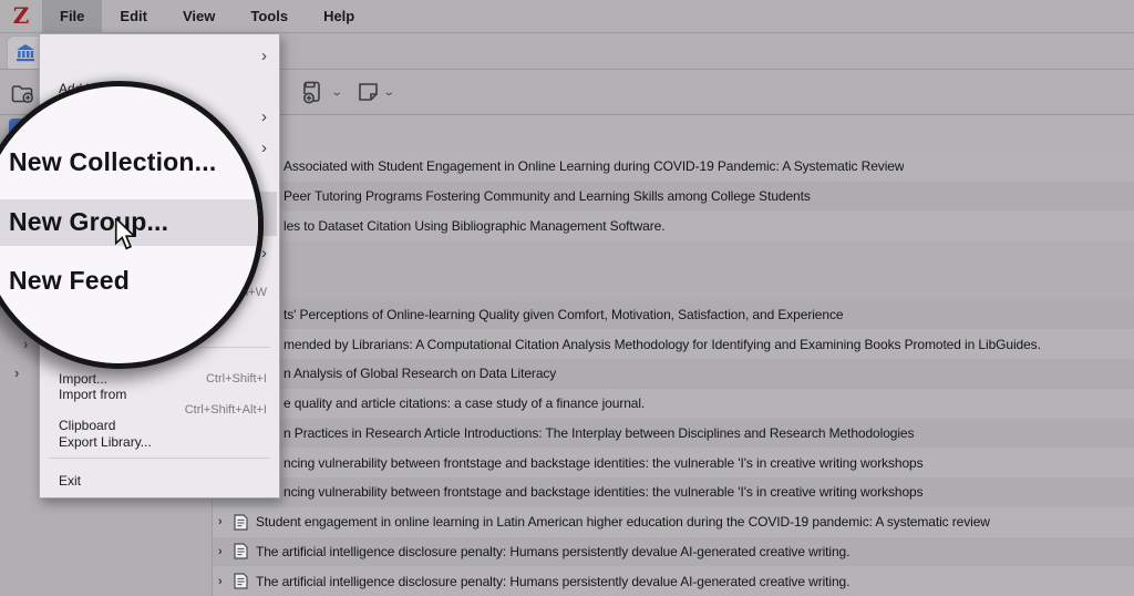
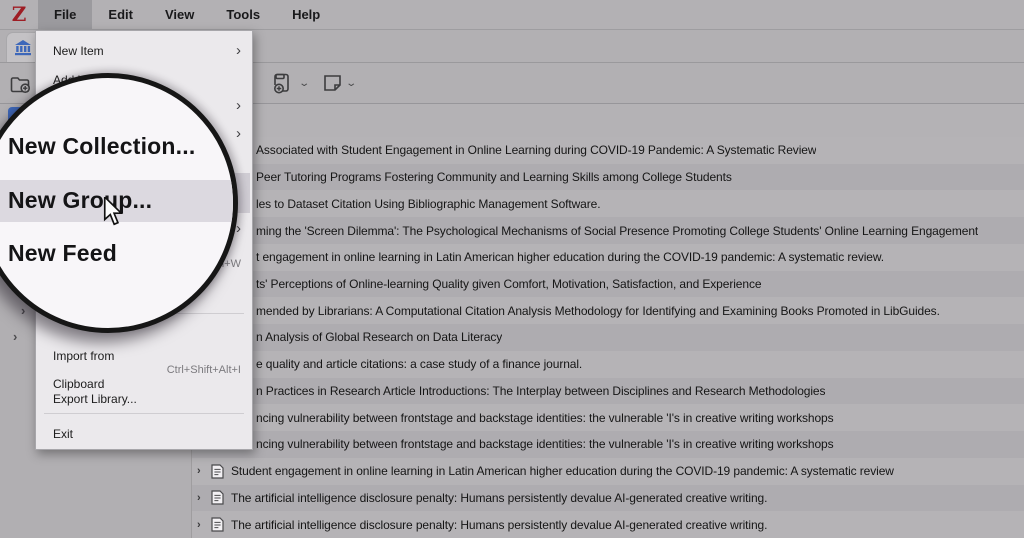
  Z
  File
  Edit
  View
  Tools
  Help
  ⌄
  ⌄
  ›
  ›
  Associated with Student Engagement in Online Learning during COVID-19 Pandemic: A Systematic Review
  Peer Tutoring Programs Fostering Community and Learning Skills among College Students
  les to Dataset Citation Using Bibliographic Management Software.
+ ming the 'Screen Dilemma': The Psychological Mechanisms of Social Presence Promoting College Students' Online Learning Engagement
+ t engagement in online learning in Latin American higher education during the COVID-19 pandemic: A systematic review.
  ts' Perceptions of Online-learning Quality given Comfort, Motivation, Satisfaction, and Experience
  mended by Librarians: A Computational Citation Analysis Methodology for Identifying and Examining Books Promoted in LibGuides.
  n Analysis of Global Research on Data Literacy
  e quality and article citations: a case study of a finance journal.
  n Practices in Research Article Introductions: The Interplay between Disciplines and Research Methodologies
  ncing vulnerability between frontstage and backstage identities: the vulnerable 'I's in creative writing workshops
  ncing vulnerability between frontstage and backstage identities: the vulnerable 'I's in creative writing workshops
  ›
  Student engagement in online learning in Latin American higher education during the COVID-19 pandemic: A systematic review
  ›
  The artificial intelligence disclosure penalty: Humans persistently devalue AI-generated creative writing.
  ›
  The artificial intelligence disclosure penalty: Humans persistently devalue AI-generated creative writing.
+ New Item
  ›
  ›
  ›
  ›
- Import...
- Ctrl+Shift+I
  Import from Clipboard
  Ctrl+Shift+Alt+I
  Export Library...
  Exit
  New Collection...
  New Group...
  New Feed
